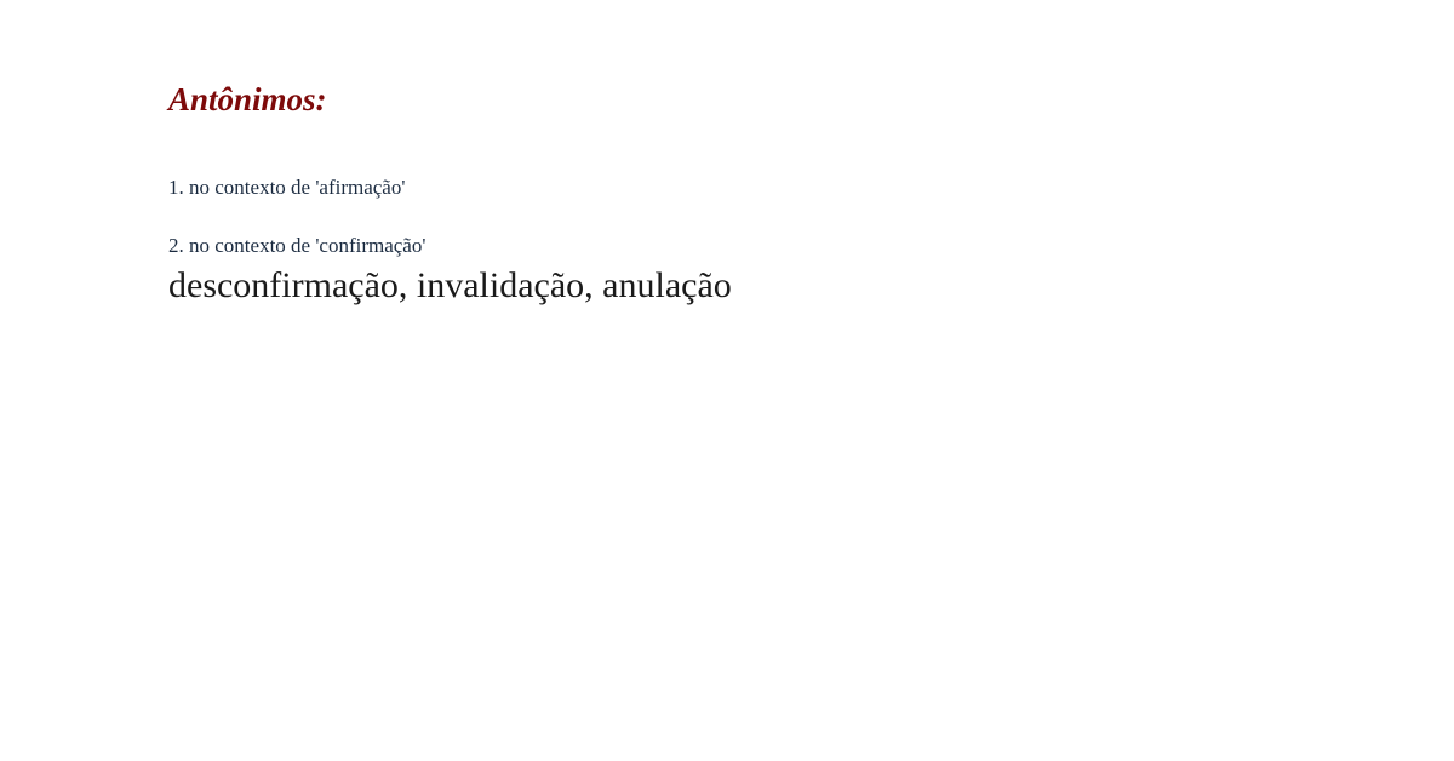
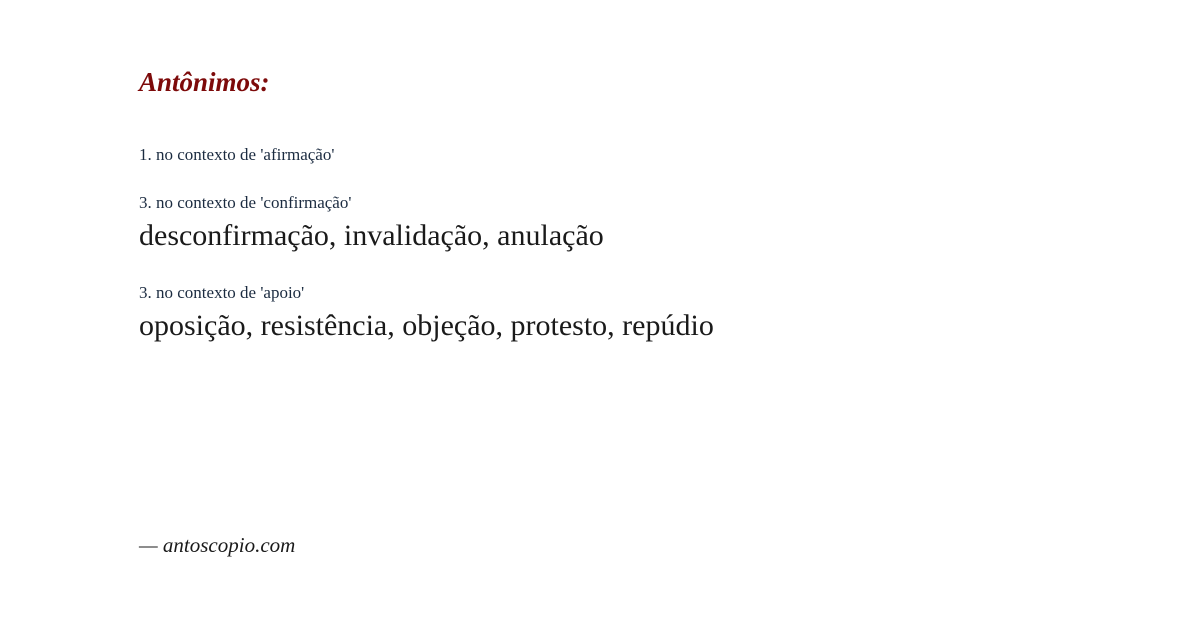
  Antônimos:
  1. no contexto de 'afirmação'
- 2. no contexto de 'confirmação'
+ 3. no contexto de 'confirmação'
  desconfirmação, invalidação, anulação
+ 3. no contexto de 'apoio'
+ oposição, resistência, objeção, protesto, repúdio
+ — antoscopio.com
